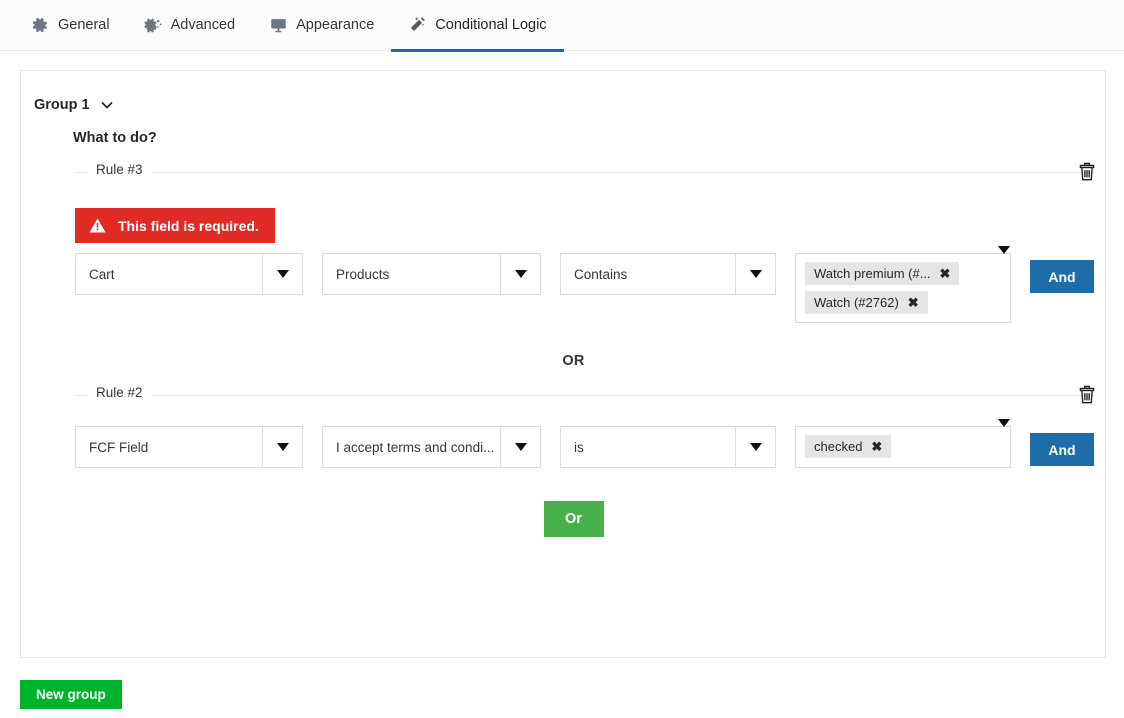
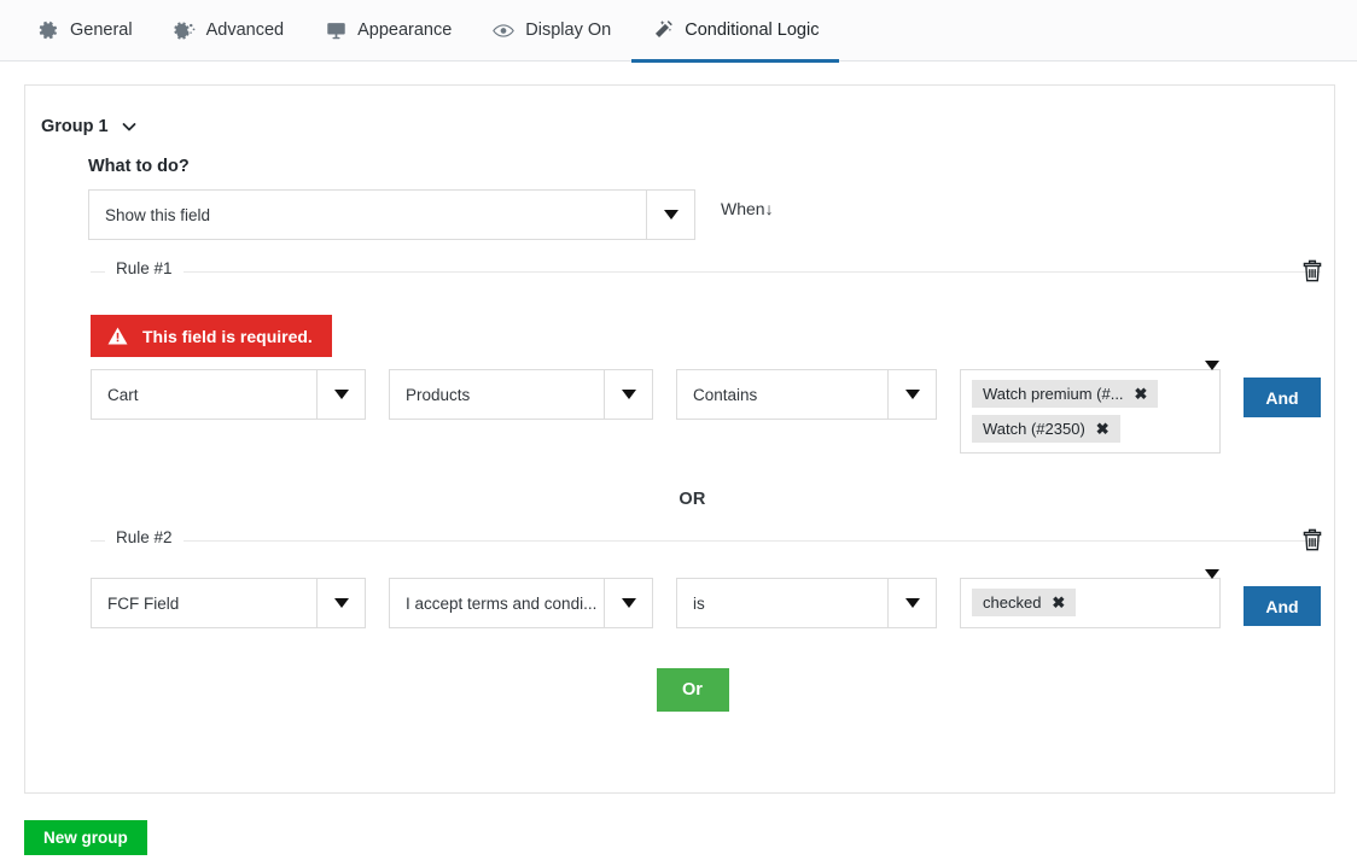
  General
  Advanced
  Appearance
+ Display On
  Conditional Logic
  Group 1
  What to do?
+ Show this field
+ When↓
- Rule #3
+ Rule #1
  This field is required.
  Cart
  Products
  Contains
  Watch premium (#...
  ✖
- Watch (#2762)
+ Watch (#2350)
  ✖
  And
  OR
  Rule #2
  FCF Field
  I accept terms and condi...
  is
  checked
  ✖
  And
  Or
  New group
